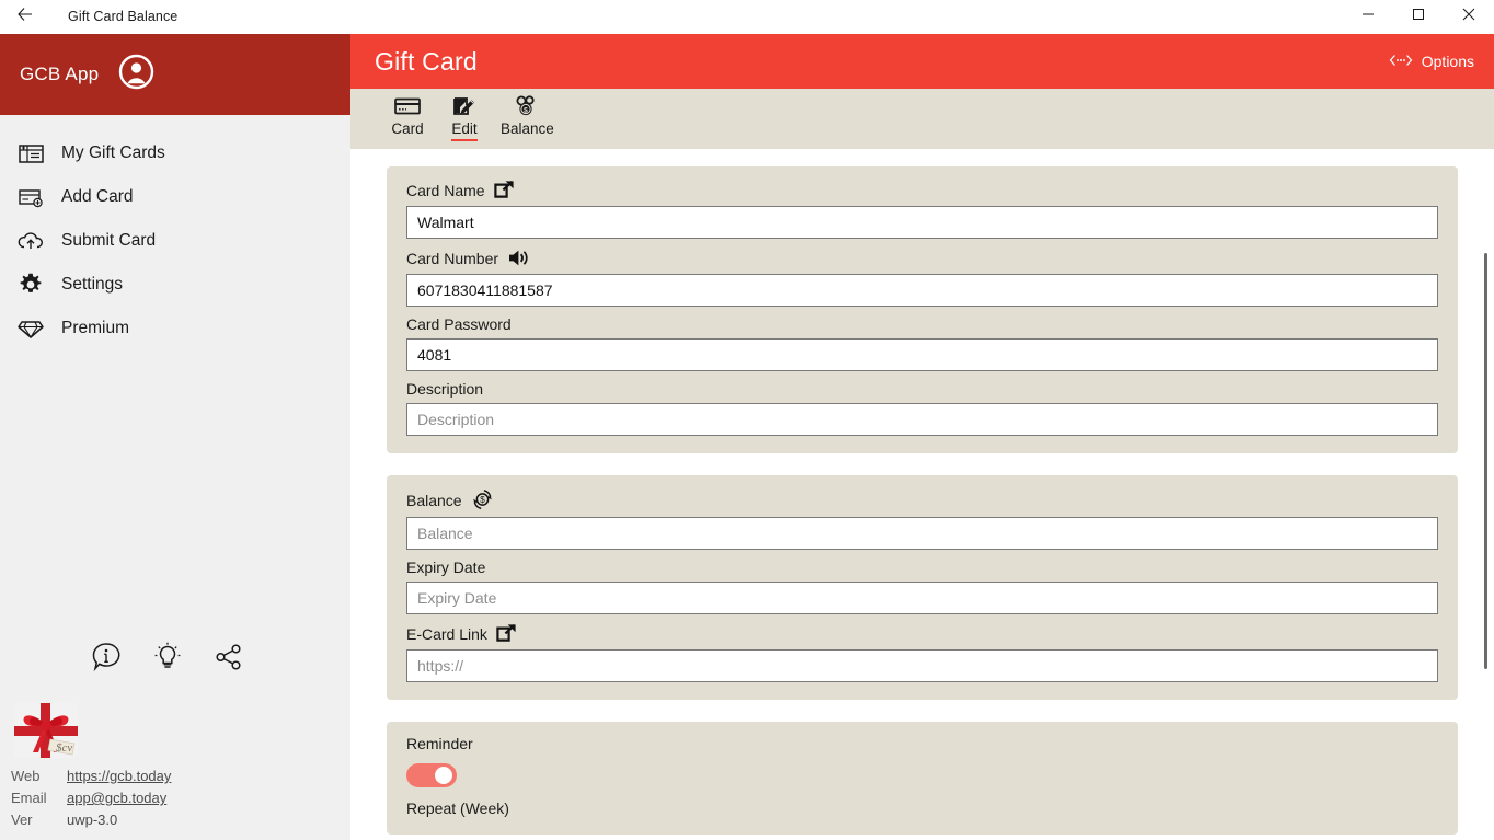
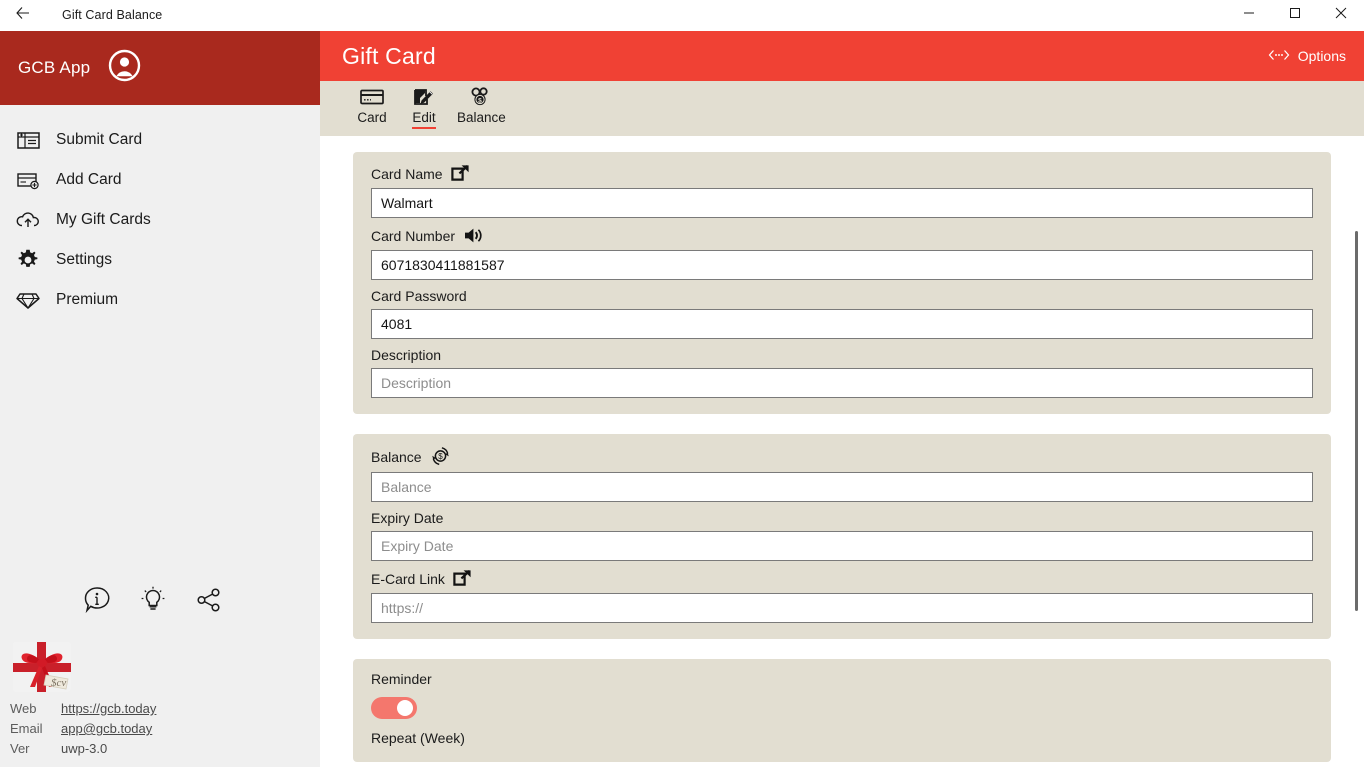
  Gift Card Balance
  GCB App
- My Gift Cards
+ Submit Card
  Add Card
- Submit Card
+ My Gift Cards
  Settings
  Premium
  $cv
  Web
  https://gcb.today
  Email
  app@gcb.today
  Ver
  uwp-3.0
  Gift Card
  Options
  Card
  Edit
  Balance
  Card Name
  Walmart
  Card Number
  6071830411881587
  Card Password
  4081
  Description
  Description
  Balance
  $
  Balance
  Expiry Date
  Expiry Date
  E-Card Link
  https://
  Reminder
  Repeat (Week)
